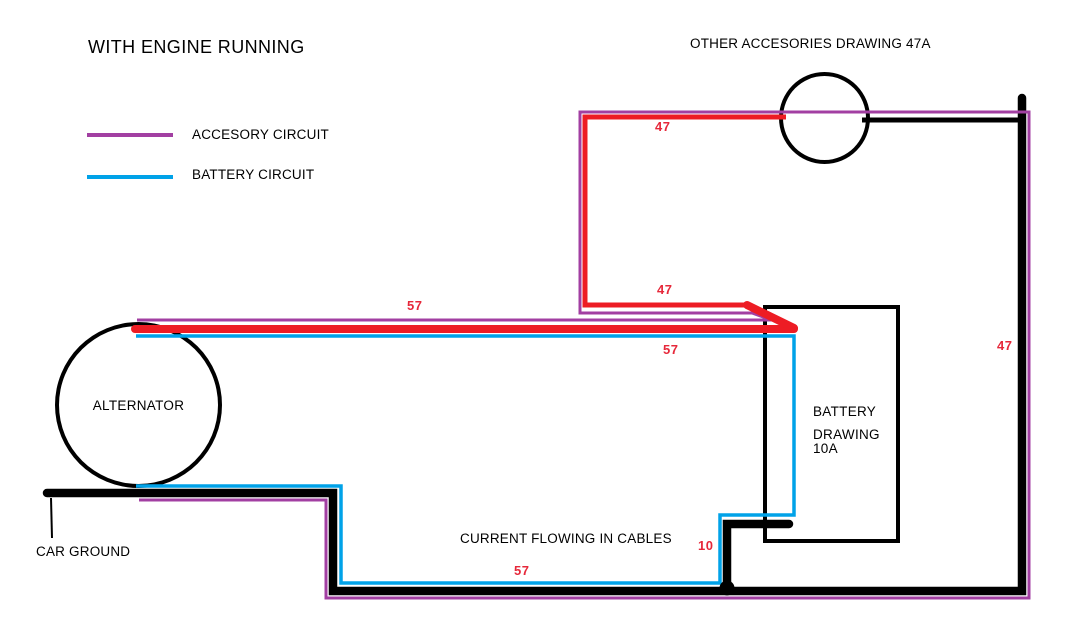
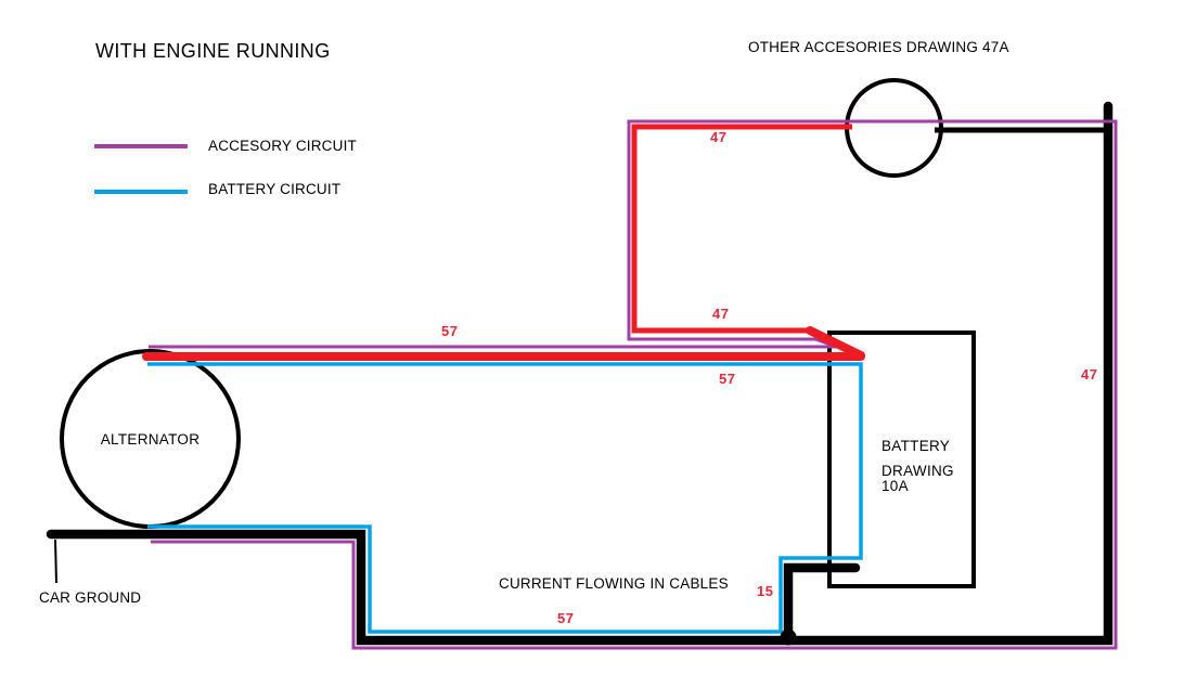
  ALTERNATOR
  BATTERY
  DRAWING
  10A
  ACCESORY CIRCUIT
  BATTERY CIRCUIT
  WITH ENGINE RUNNING
  OTHER ACCESORIES DRAWING 47A
  CAR GROUND
  CURRENT FLOWING IN CABLES
  47
  47
  47
  57
  57
  57
- 10
+ 15
